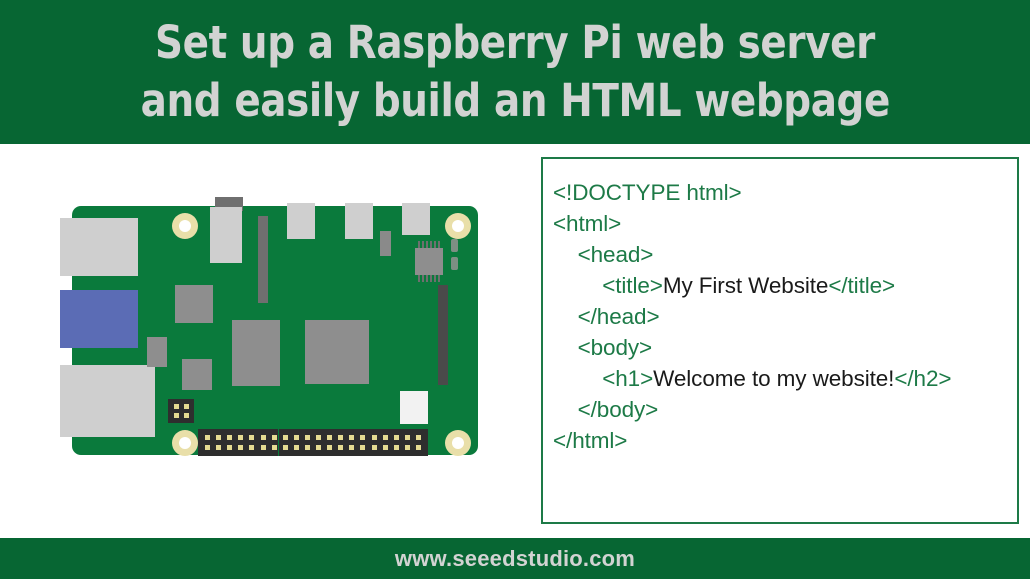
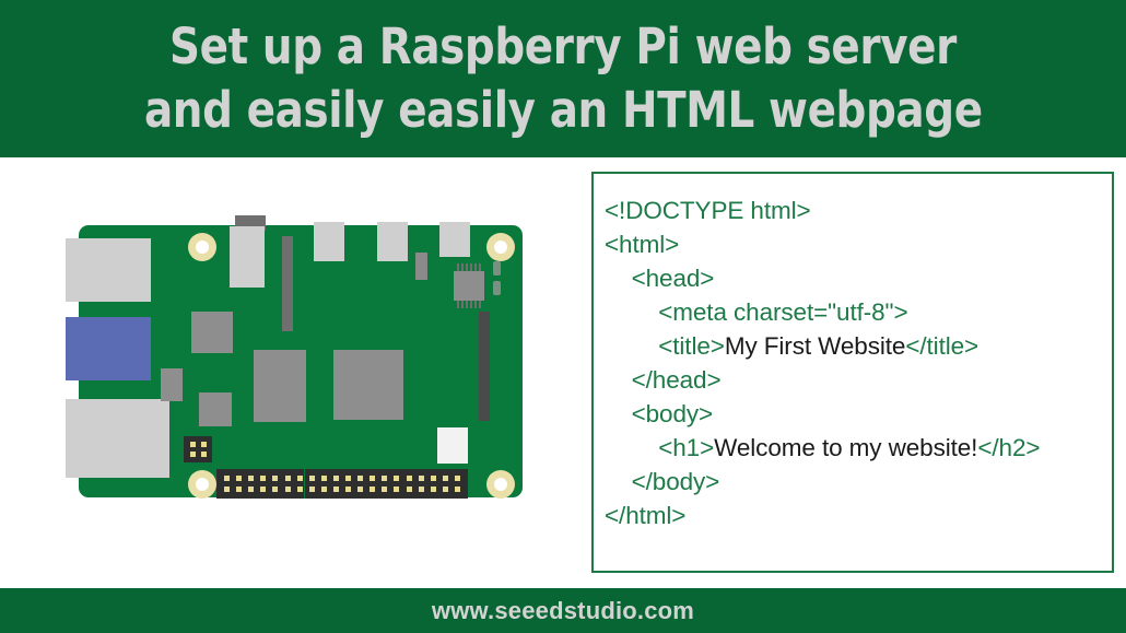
  Set up a Raspberry Pi web server
- and easily build an HTML webpage
+ and easily easily an HTML webpage
  <!DOCTYPE html>
  <html>
  <head>
+ <meta charset="utf-8">
  <title>My First Website</title>
  </head>
  <body>
  <h1>Welcome to my website!</h2>
  </body>
  </html>
  www.seeedstudio.com
